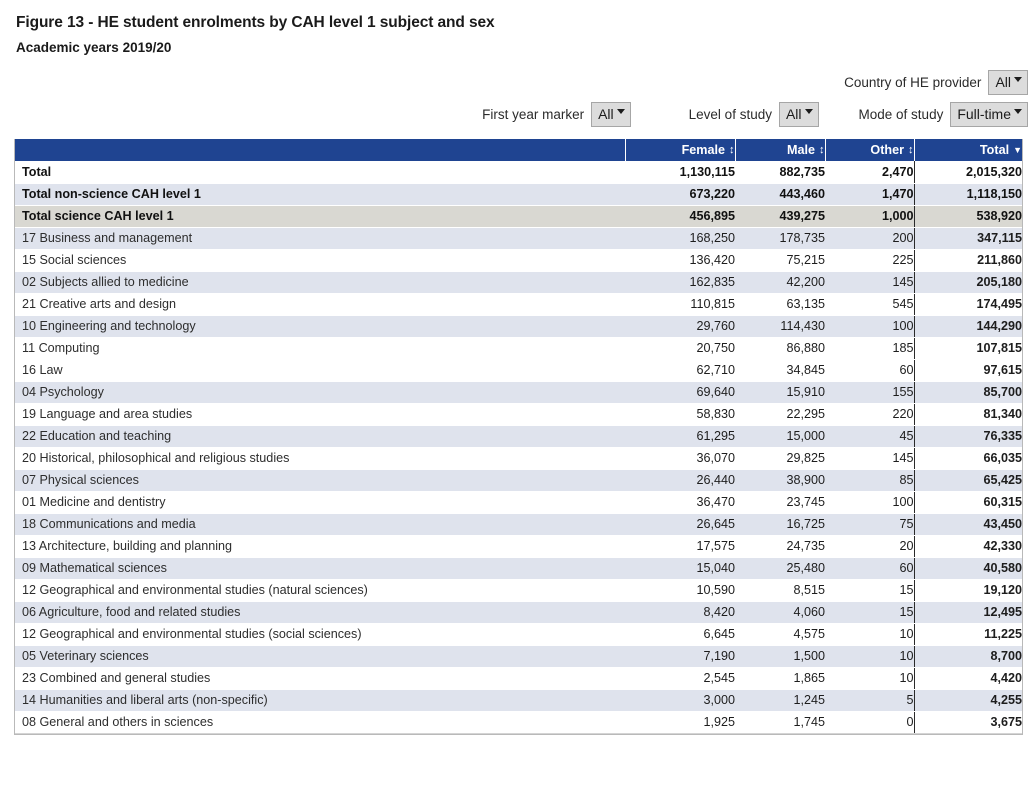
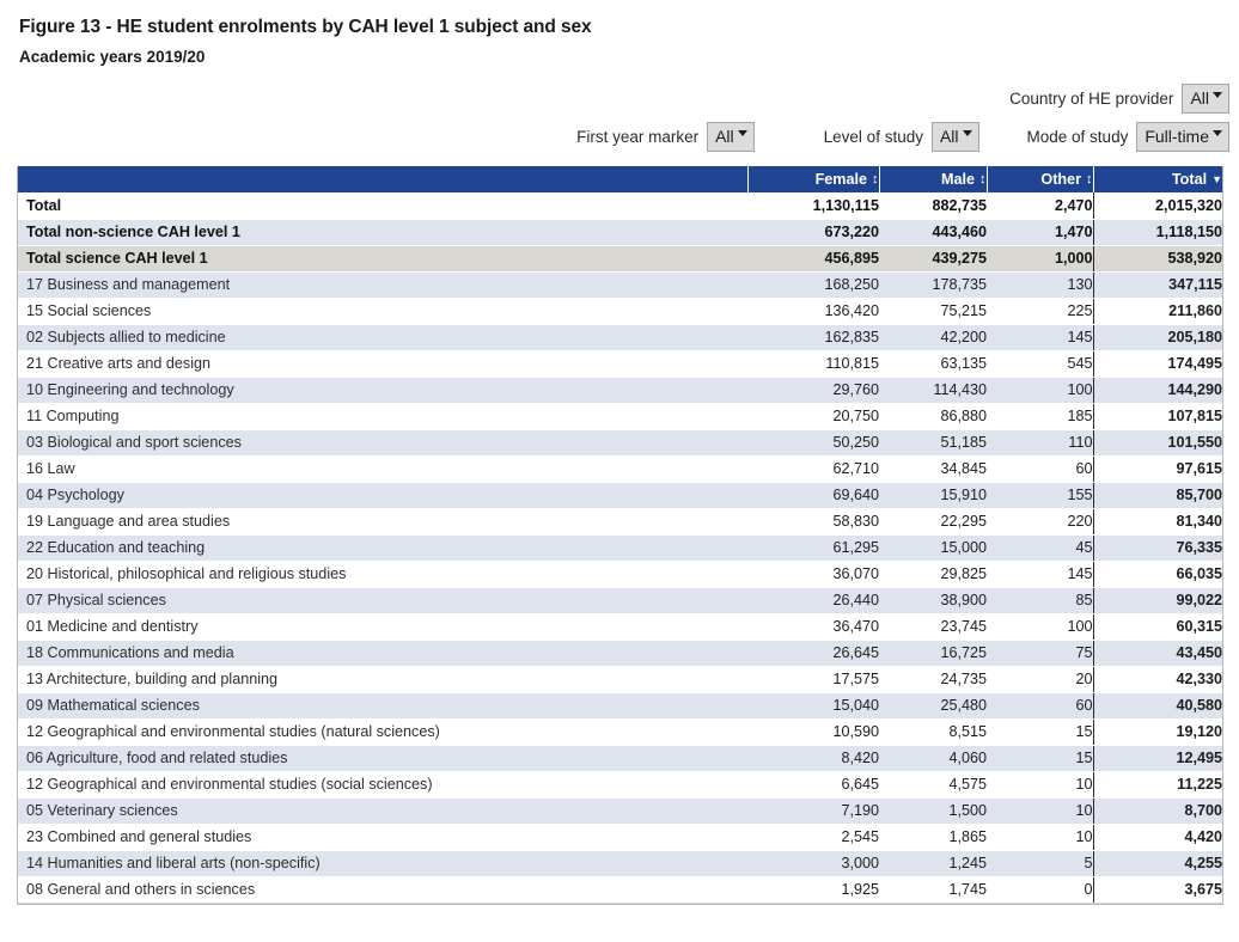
  Figure 13 - HE student enrolments by CAH level 1 subject and sex
  Academic years 2019/20
  Country of HE provider
  All
  First year marker
  All
  Level of study
  All
  Mode of study
  Full-time
  	Female ↕	Male ↕	Other ↕	Total ▼
  Total	1,130,115	882,735	2,470	2,015,320
  Total non-science CAH level 1	673,220	443,460	1,470	1,118,150
  Total science CAH level 1	456,895	439,275	1,000	538,920
- 17 Business and management	168,250	178,735	200	347,115
+ 17 Business and management	168,250	178,735	130	347,115
  15 Social sciences	136,420	75,215	225	211,860
  02 Subjects allied to medicine	162,835	42,200	145	205,180
  21 Creative arts and design	110,815	63,135	545	174,495
  10 Engineering and technology	29,760	114,430	100	144,290
  11 Computing	20,750	86,880	185	107,815
+ 03 Biological and sport sciences	50,250	51,185	110	101,550
  16 Law	62,710	34,845	60	97,615
  04 Psychology	69,640	15,910	155	85,700
  19 Language and area studies	58,830	22,295	220	81,340
  22 Education and teaching	61,295	15,000	45	76,335
  20 Historical, philosophical and religious studies	36,070	29,825	145	66,035
- 07 Physical sciences	26,440	38,900	85	65,425
+ 07 Physical sciences	26,440	38,900	85	99,022
  01 Medicine and dentistry	36,470	23,745	100	60,315
  18 Communications and media	26,645	16,725	75	43,450
  13 Architecture, building and planning	17,575	24,735	20	42,330
  09 Mathematical sciences	15,040	25,480	60	40,580
  12 Geographical and environmental studies (natural sciences)	10,590	8,515	15	19,120
  06 Agriculture, food and related studies	8,420	4,060	15	12,495
  12 Geographical and environmental studies (social sciences)	6,645	4,575	10	11,225
  05 Veterinary sciences	7,190	1,500	10	8,700
  23 Combined and general studies	2,545	1,865	10	4,420
  14 Humanities and liberal arts (non-specific)	3,000	1,245	5	4,255
  08 General and others in sciences	1,925	1,745	0	3,675
